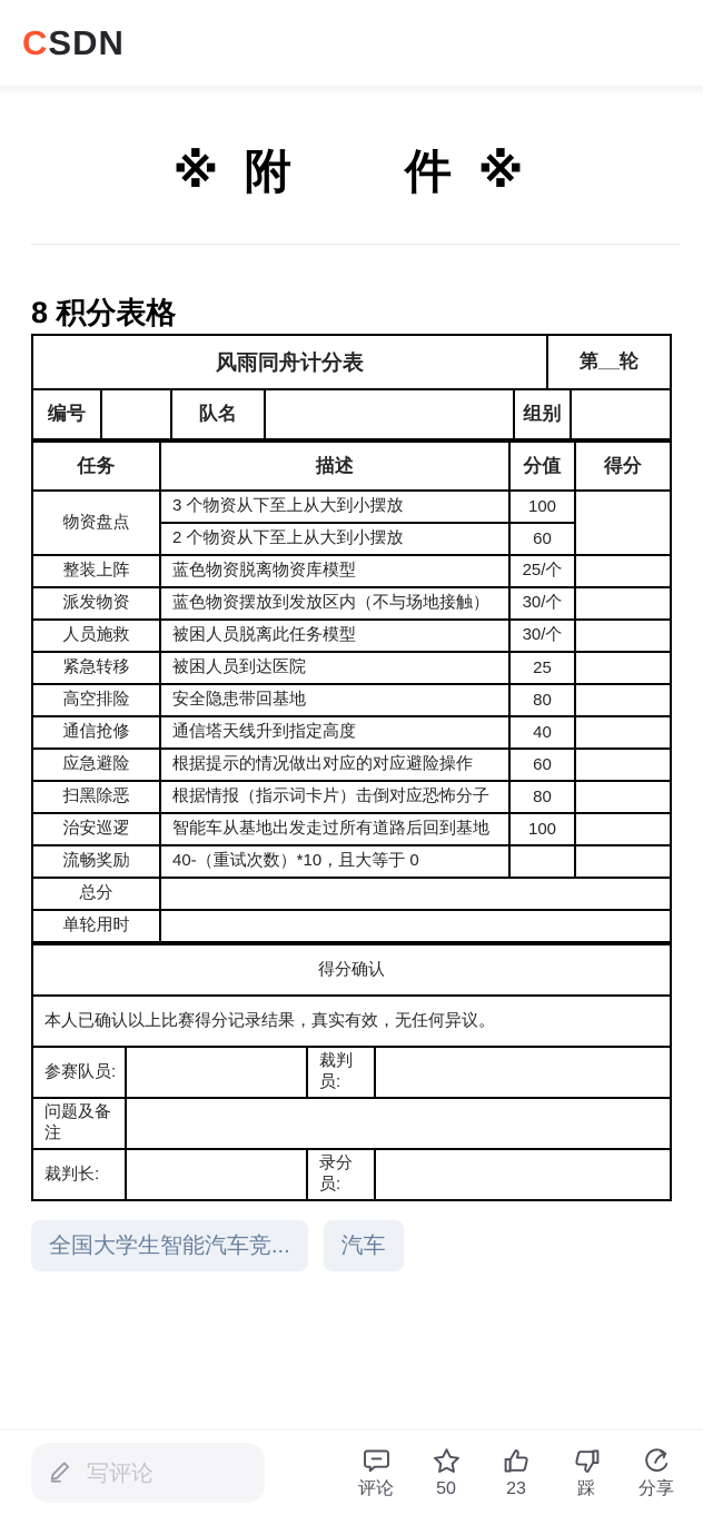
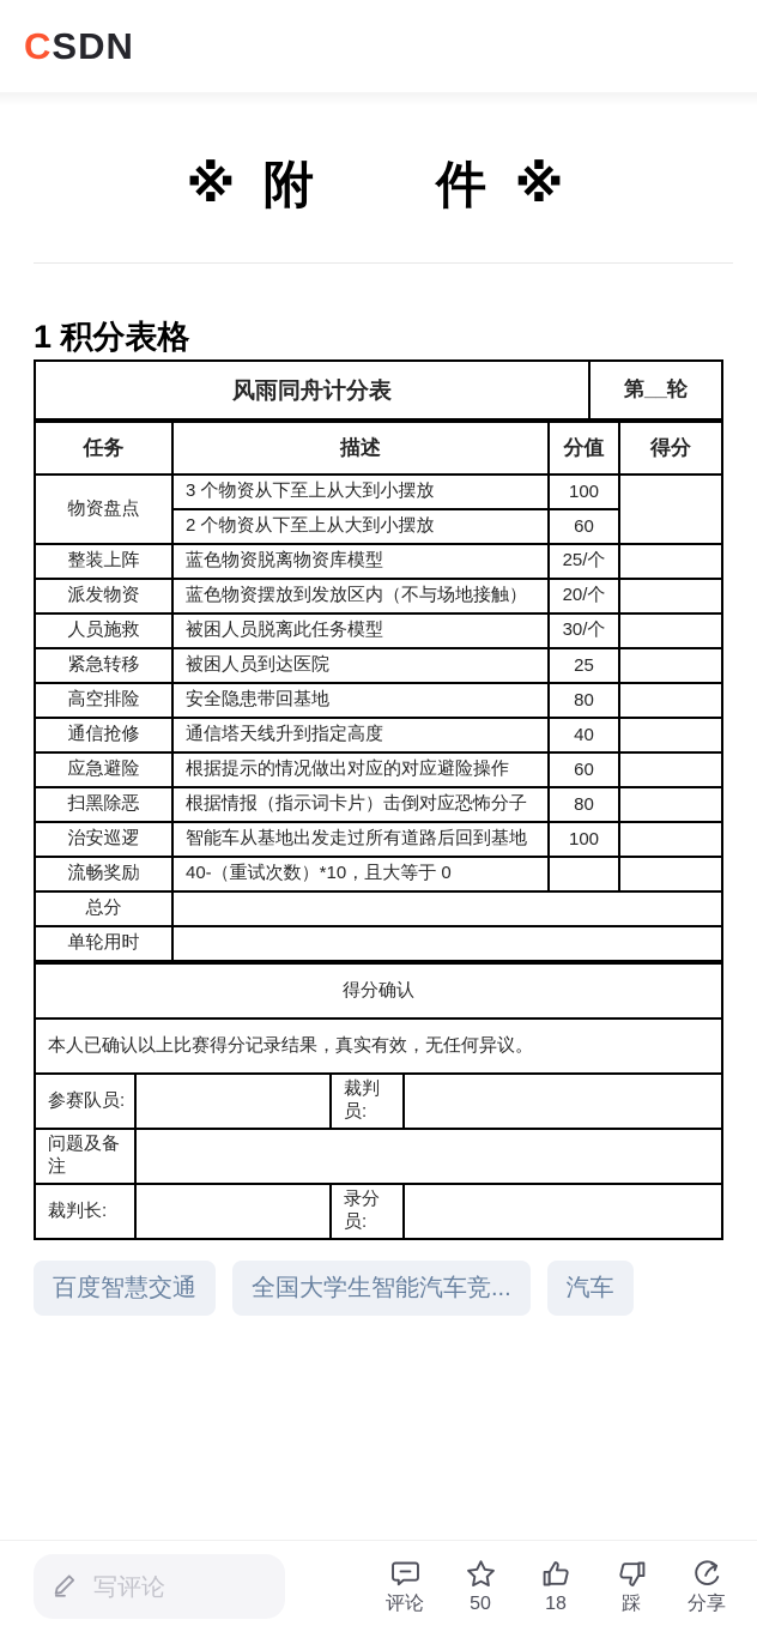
  CSDN
  ※ 附 件 ※
- 8 积分表格
+ 1 积分表格
  风雨同舟计分表	第__轮
- 编号		队名		组别
  任务	描述	分值	得分
  物资盘点	3 个物资从下至上从大到小摆放	100
  2 个物资从下至上从大到小摆放	60
  整装上阵	蓝色物资脱离物资库模型	25/个
- 派发物资	蓝色物资摆放到发放区内（不与场地接触）	30/个
+ 派发物资	蓝色物资摆放到发放区内（不与场地接触）	20/个
  人员施救	被困人员脱离此任务模型	30/个
  紧急转移	被困人员到达医院	25
  高空排险	安全隐患带回基地	80
  通信抢修	通信塔天线升到指定高度	40
  应急避险	根据提示的情况做出对应的对应避险操作	60
  扫黑除恶	根据情报（指示词卡片）击倒对应恐怖分子	80
  治安巡逻	智能车从基地出发走过所有道路后回到基地	100
  流畅奖励	40-（重试次数）*10，且大等于 0
  总分
  单轮用时
  得分确认
  本人已确认以上比赛得分记录结果，真实有效，无任何异议。
  参赛队员:		裁判员:
  问题及备注
  裁判长:		录分员:
+ 百度智慧交通
  全国大学生智能汽车竞...
  汽车
  写评论
  评论
  50
- 23
+ 18
  踩
  分享
